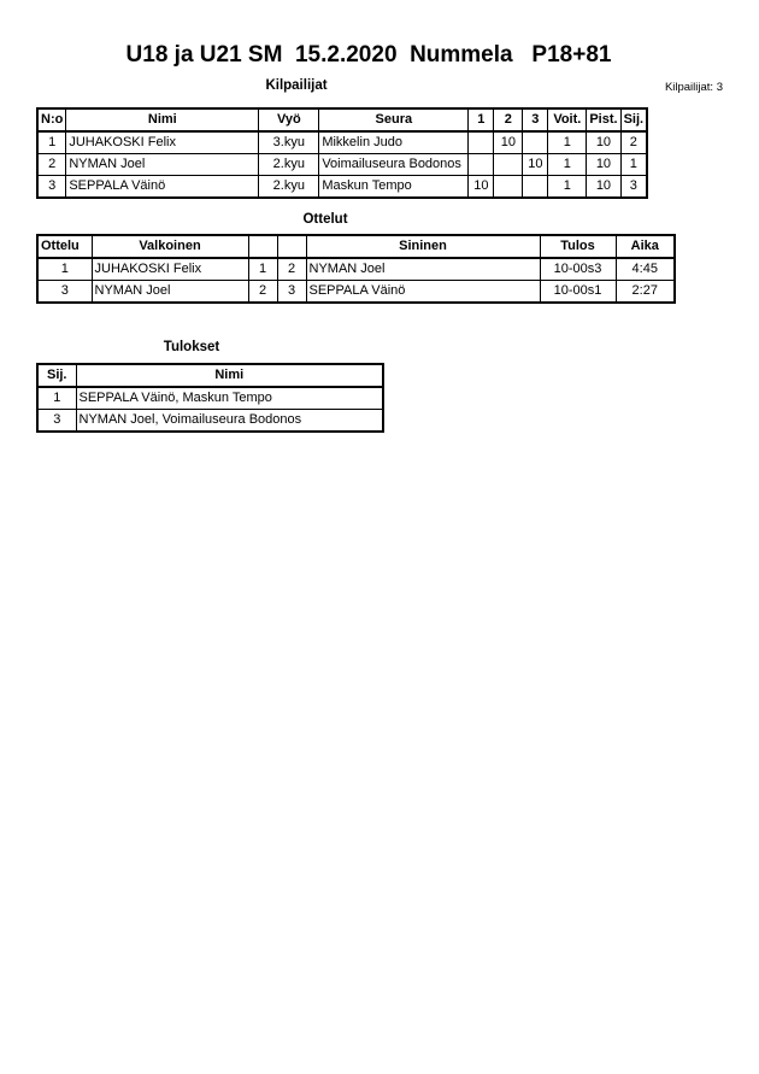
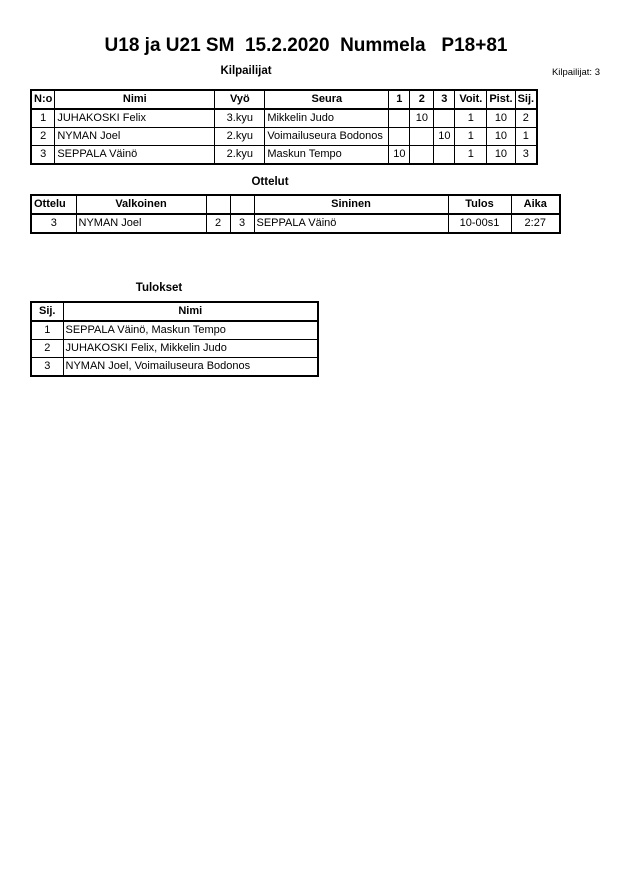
  U18 ja U21 SM 15.2.2020 Nummela P18+81
  Kilpailijat
  Kilpailijat: 3
  N:o	Nimi	Vyö	Seura	1	2	3	Voit.	Pist.	Sij.
  1	JUHAKOSKI Felix	3.kyu	Mikkelin Judo		10		1	10	2
  2	NYMAN Joel	2.kyu	Voimailuseura Bodonos			10	1	10	1
  3	SEPPALA Väinö	2.kyu	Maskun Tempo	10			1	10	3
  Ottelut
  Ottelu	Valkoinen			Sininen	Tulos	Aika
- 1	JUHAKOSKI Felix	1	2	NYMAN Joel	10-00s3	4:45
  3	NYMAN Joel	2	3	SEPPALA Väinö	10-00s1	2:27
  Tulokset
  Sij.	Nimi
  1	SEPPALA Väinö, Maskun Tempo
+ 2	JUHAKOSKI Felix, Mikkelin Judo
  3	NYMAN Joel, Voimailuseura Bodonos
